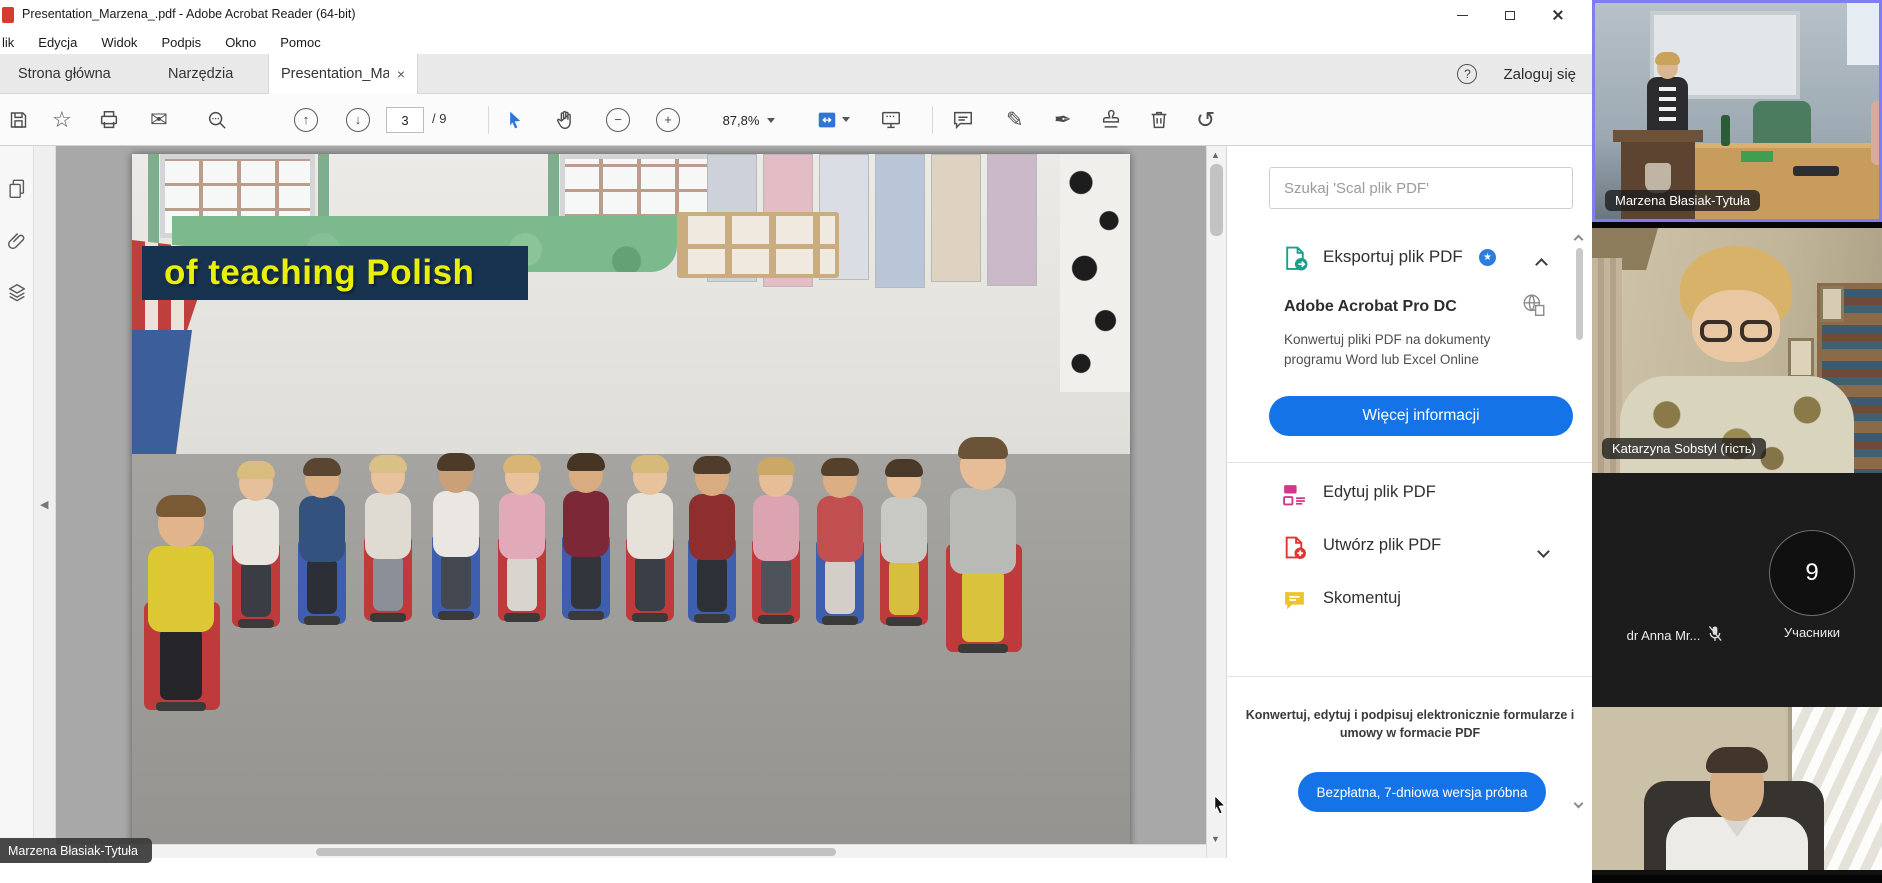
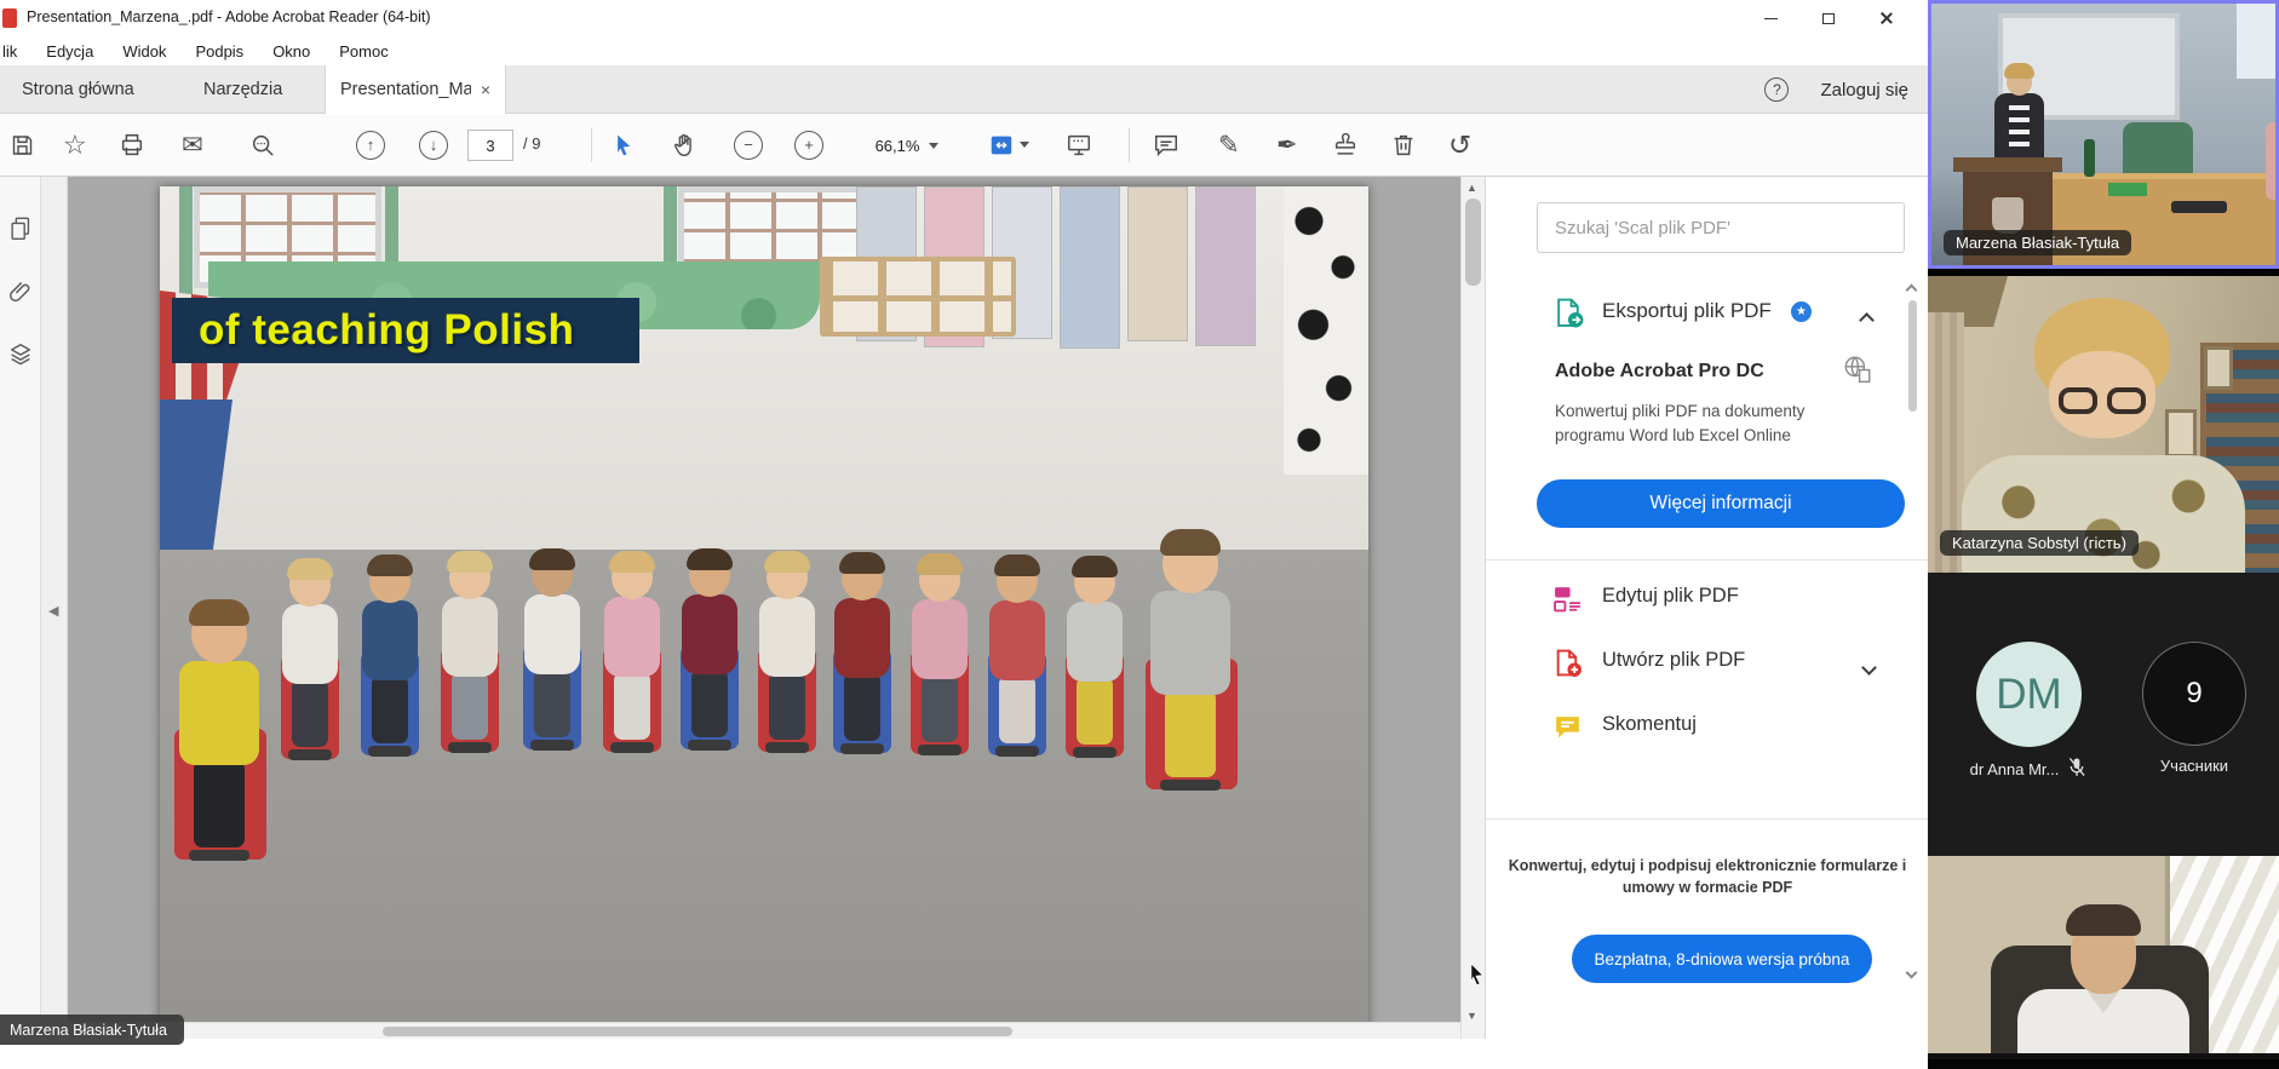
  Presentation_Marzena_.pdf - Adobe Acrobat Reader (64-bit)
  lik
  Edycja
  Widok
  Podpis
  Okno
  Pomoc
  Strona główna
  Narzędzia
  Presentation_Ma
  ×
  ?
  Zaloguj się
  ☆
  ✉
  ↑
  ↓
  3
  / 9
  −
  +
- 87,8%
+ 66,1%
  ✎
  ✒
  ↺
  ◀
  of teaching Polish
  ▲
  ▼
  Szukaj 'Scal plik PDF'
  Eksportuj plik PDF
  ★
  Adobe Acrobat Pro DC
  Konwertuj pliki PDF na dokumenty programu Word lub Excel Online
  Więcej informacji
  Edytuj plik PDF
  Utwórz plik PDF
  Skomentuj
  Konwertuj, edytuj i podpisuj elektronicznie formularze i umowy w formacie PDF
- Bezpłatna, 7-dniowa wersja próbna
+ Bezpłatna, 8-dniowa wersja próbna
  Marzena Błasiak-Tytuła
  Marzena Błasiak-Tytuła
  Katarzyna Sobstyl (гість)
+ DM
  9
  dr Anna Mr...
  Учасники
